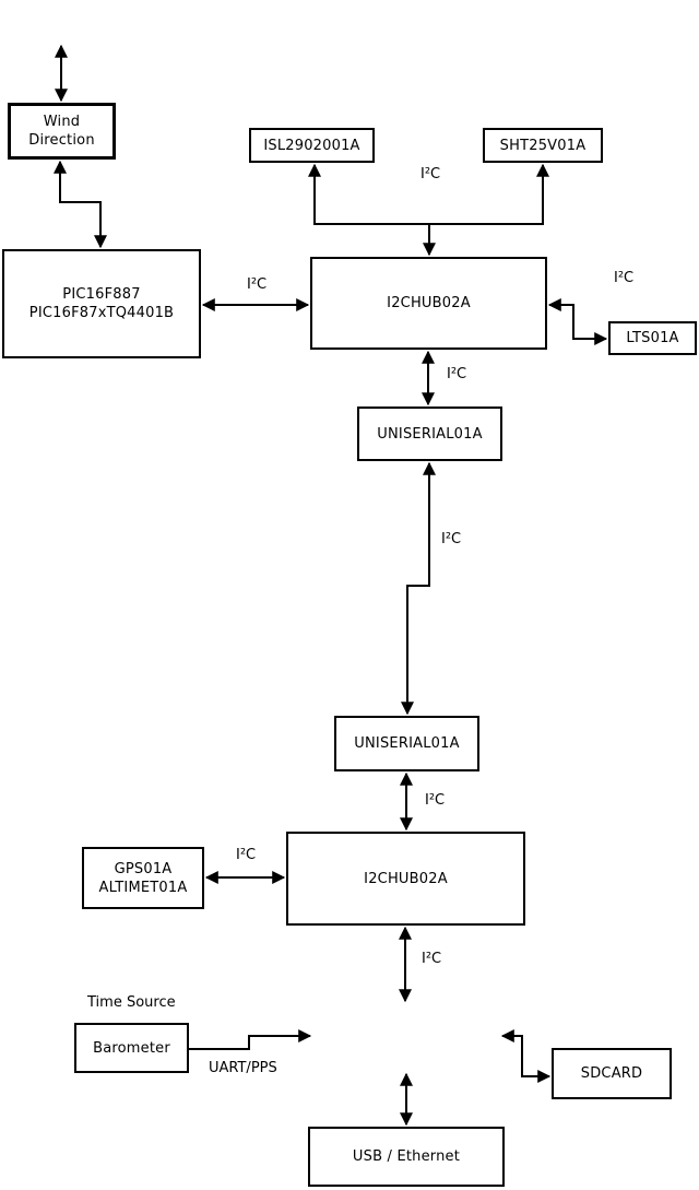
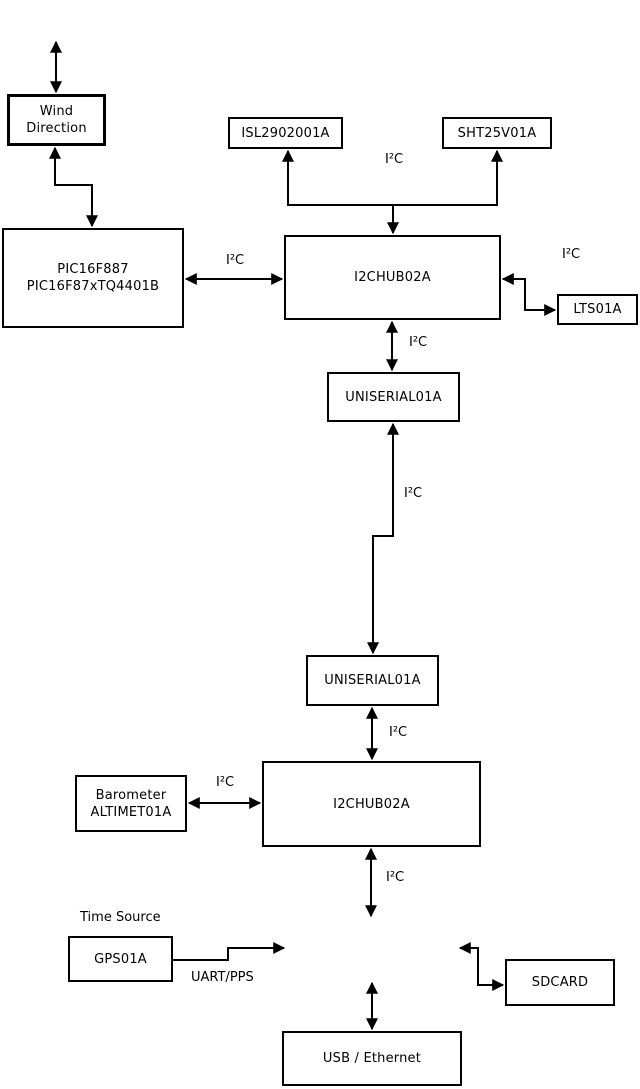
  Wind
  Direction
  PIC16F887
  PIC16F87xTQ4401B
  ISL2902001A
  SHT25V01A
  I2CHUB02A
  LTS01A
  UNISERIAL01A
  UNISERIAL01A
  I2CHUB02A
- GPS01A
+ Barometer
  ALTIMET01A
- Barometer
+ GPS01A
  SDCARD
  USB / Ethernet
  I²C
  I²C
  I²C
  I²C
  I²C
  I²C
  I²C
  I²C
  Time Source
  UART/PPS
